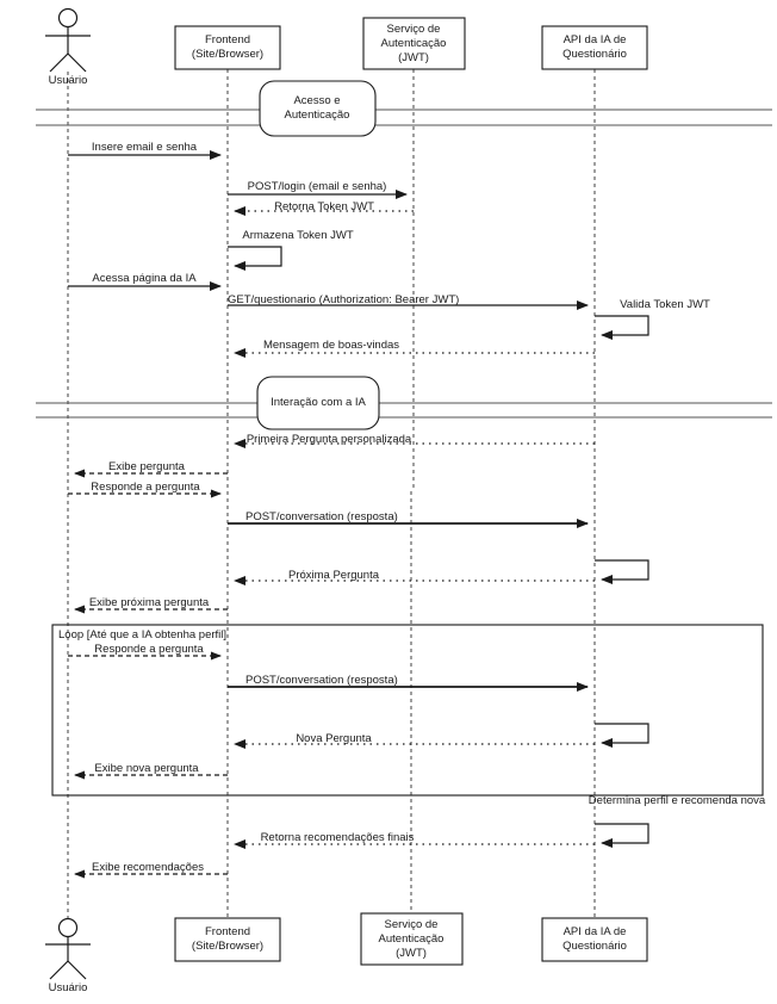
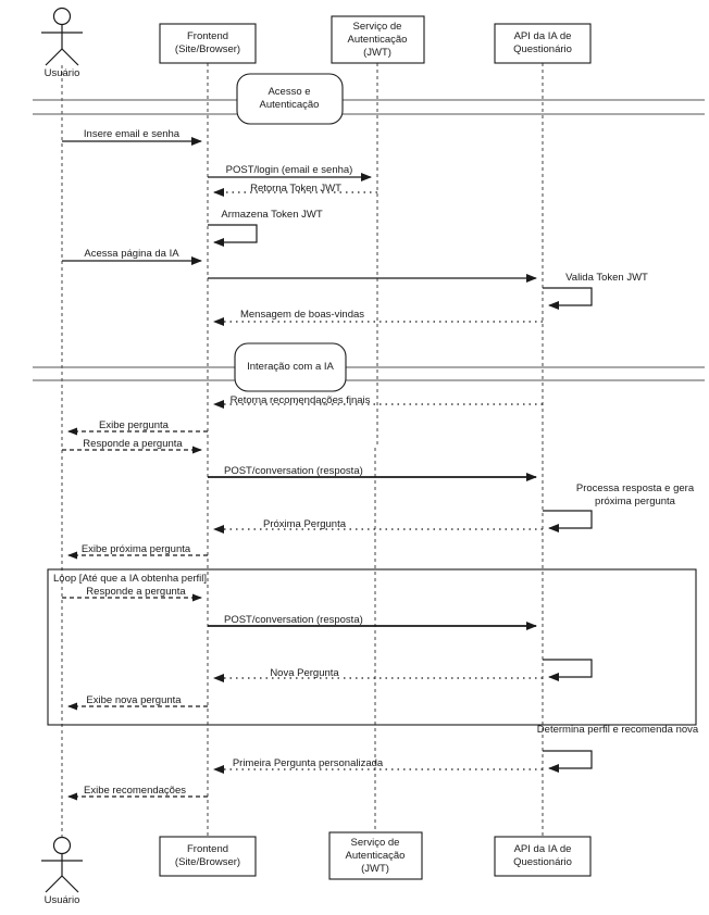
  Usuário
  Usuário
  Frontend
  (Site/Browser)
  Serviço de
  Autenticação
  (JWT)
  API da IA de
  Questionário
  Frontend
  (Site/Browser)
  Serviço de
  Autenticação
  (JWT)
  API da IA de
  Questionário
  Acesso e Autenticação
  Interação com a IA
  Loop [Até que a IA obtenha perfil]
  Insere email e senha
  POST/login (email e senha)
  Retorna Token JWT
  Acessa página da IA
- GET/questionario (Authorization: Bearer JWT)
  Mensagem de boas-vindas
- Primeira Pergunta personalizada
+ Retorna recomendações finais
  Exibe pergunta
  Responde a pergunta
  POST/conversation (resposta)
  Próxima Pergunta
  Exibe próxima pergunta
  Responde a pergunta
  POST/conversation (resposta)
  Nova Pergunta
  Exibe nova pergunta
- Retorna recomendações finais
+ Primeira Pergunta personalizada
  Exibe recomendações
  Armazena Token JWT
  Valida Token JWT
+ Processa resposta e gera próxima pergunta
  Determina perfil e recomenda nova
